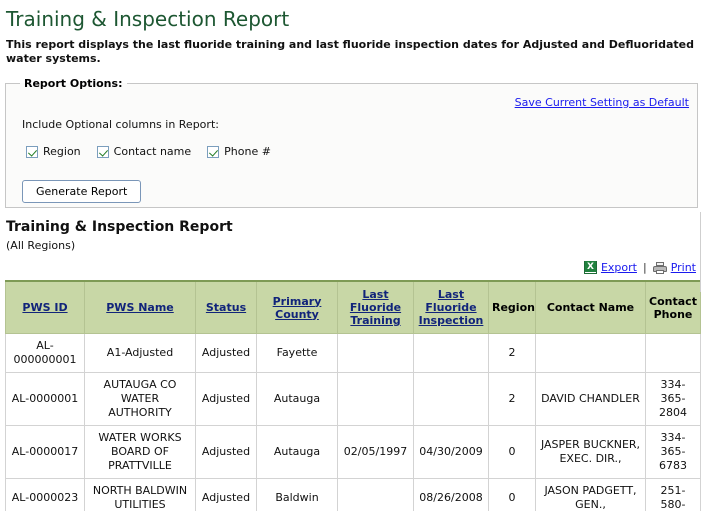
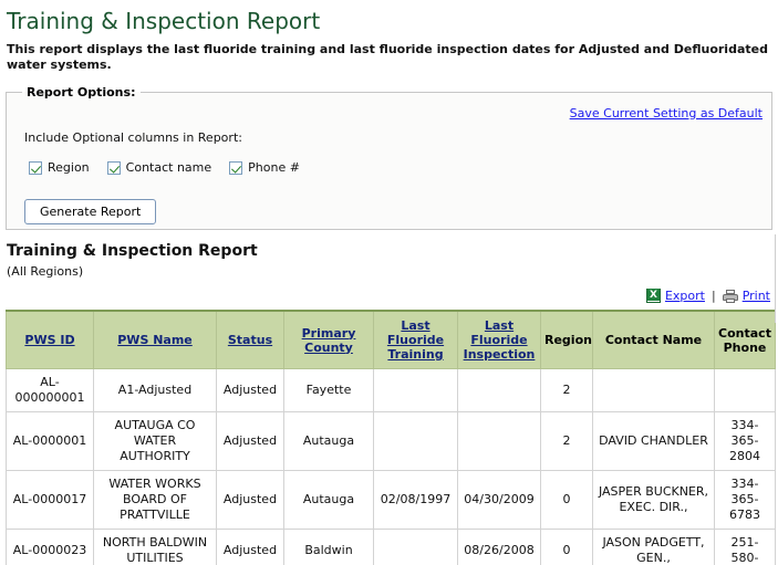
  Training & Inspection Report
  This report displays the last fluoride training and last fluoride inspection dates for Adjusted and Defluoridated water systems.
  Report Options:
  Save Current Setting as Default
  Include Optional columns in Report:
  Region
  Contact name
  Phone #
  Generate Report
  Training & Inspection Report
  (All Regions)
  Export
  |
  Print
  PWS ID	PWS Name	Status	Primary County	Last Fluoride Training	Last Fluoride Inspection	Region	Contact Name	Contact Phone
  AL-000000001	A1-Adjusted	Adjusted	Fayette			2
  AL-0000001	AUTAUGA CO WATER AUTHORITY	Adjusted	Autauga			2	DAVID CHANDLER	334-365-2804
- AL-0000017	WATER WORKS BOARD OF PRATTVILLE	Adjusted	Autauga	02/05/1997	04/30/2009	0	JASPER BUCKNER, EXEC. DIR.,	334-365-6783
+ AL-0000017	WATER WORKS BOARD OF PRATTVILLE	Adjusted	Autauga	02/08/1997	04/30/2009	0	JASPER BUCKNER, EXEC. DIR.,	334-365-6783
  AL-0000023	NORTH BALDWIN UTILITIES	Adjusted	Baldwin		08/26/2008	0	JASON PADGETT, GEN.,	251-580-
